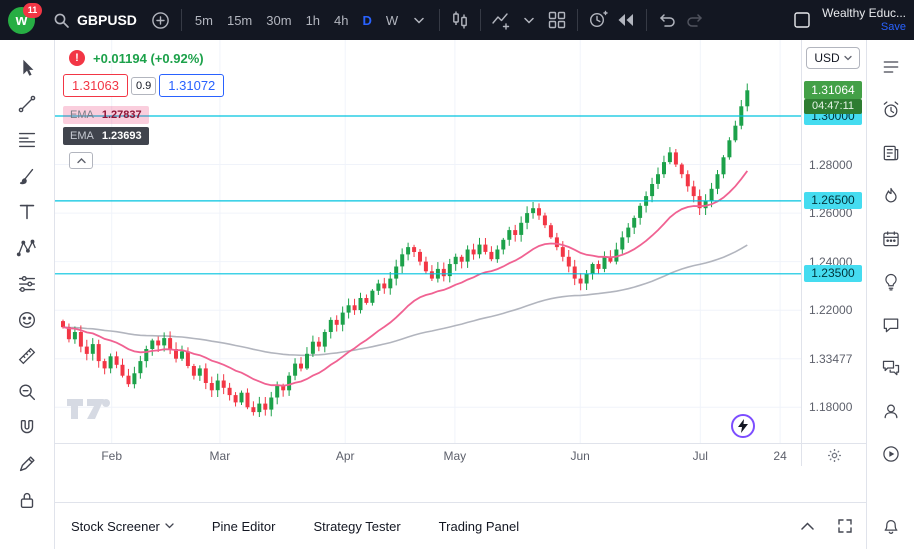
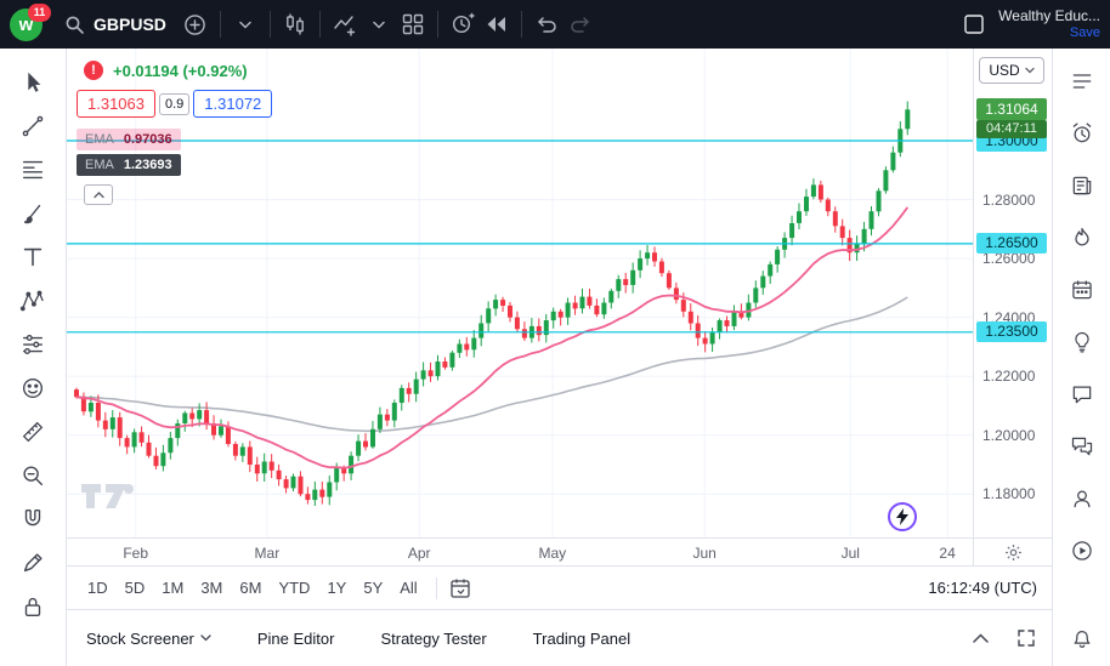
  w
  11
  GBPUSD
- 5m
- 15m
- 30m
- 1h
- 4h
- D
- W
  Wealthy Educ...
  Save
  !
  +0.01194 (+0.92%)
  1.31063
  0.9
  1.31072
  EMA
- 1.27837
+ 0.97036
  EMA
  1.23693
  USD
  1.28000
  1.26000
  1.24000
  1.22000
- 1.33477
+ 1.20000
  1.18000
  1.30000
  1.26500
  1.23500
  1.31064
  04:47:11
  Feb
  Mar
  Apr
  May
  Jun
  Jul
  24
+ 1D
+ 5D
+ 1M
+ 3M
+ 6M
+ YTD
+ 1Y
+ 5Y
+ All
+ 16:12:49 (UTC)
  Stock Screener
  Pine Editor
  Strategy Tester
  Trading Panel
